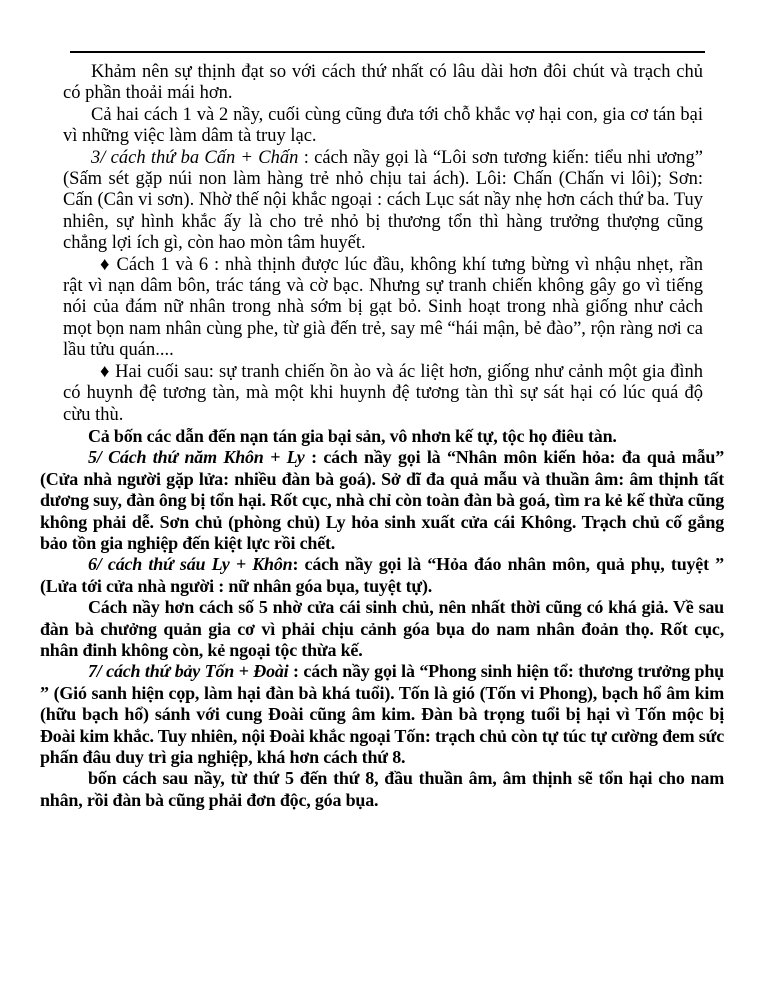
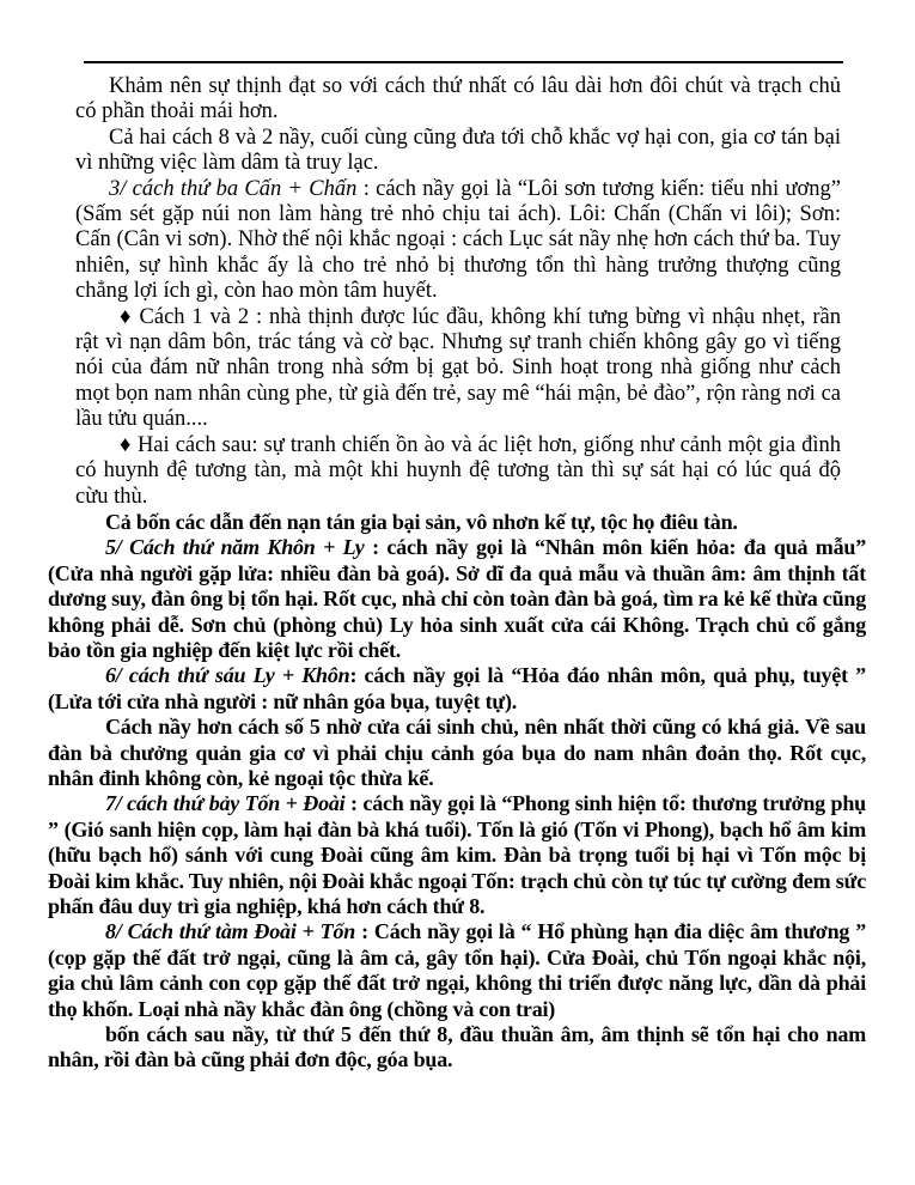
  Khảm nên sự thịnh đạt so với cách thứ nhất có lâu dài hơn đôi chút và trạch chủ có phần thoải mái hơn.
- Cả hai cách 1 và 2 nầy, cuối cùng cũng đưa tới chỗ khắc vợ hại con, gia cơ tán bại vì những việc làm dâm tà truy lạc.
+ Cả hai cách 8 và 2 nầy, cuối cùng cũng đưa tới chỗ khắc vợ hại con, gia cơ tán bại vì những việc làm dâm tà truy lạc.
  3/ cách thứ ba Cấn + Chấn : cách nầy gọi là “Lôi sơn tương kiến: tiểu nhi ương” (Sấm sét gặp núi non làm hàng trẻ nhỏ chịu tai ách). Lôi: Chấn (Chấn vi lôi); Sơn: Cấn (Cân vi sơn). Nhờ thế nội khắc ngoại : cách Lục sát nầy nhẹ hơn cách thứ ba. Tuy nhiên, sự hình khắc ấy là cho trẻ nhỏ bị thương tổn thì hàng trưởng thượng cũng chẳng lợi ích gì, còn hao mòn tâm huyết.
- ♦ Cách 1 và 6 : nhà thịnh được lúc đầu, không khí tưng bừng vì nhậu nhẹt, rần rật vì nạn dâm bôn, trác táng và cờ bạc. Nhưng sự tranh chiến không gây go vì tiếng nói của đám nữ nhân trong nhà sớm bị gạt bỏ. Sinh hoạt trong nhà giống như cảch mọt bọn nam nhân cùng phe, từ già đến trẻ, say mê “hái mận, bẻ đào”, rộn ràng nơi ca lầu tửu quán....
+ ♦ Cách 1 và 2 : nhà thịnh được lúc đầu, không khí tưng bừng vì nhậu nhẹt, rần rật vì nạn dâm bôn, trác táng và cờ bạc. Nhưng sự tranh chiến không gây go vì tiếng nói của đám nữ nhân trong nhà sớm bị gạt bỏ. Sinh hoạt trong nhà giống như cảch mọt bọn nam nhân cùng phe, từ già đến trẻ, say mê “hái mận, bẻ đào”, rộn ràng nơi ca lầu tửu quán....
- ♦ Hai cuối sau: sự tranh chiến ồn ào và ác liệt hơn, giống như cảnh một gia đình có huynh đệ tương tàn, mà một khi huynh đệ tương tàn thì sự sát hại có lúc quá độ cừu thù.
+ ♦ Hai cách sau: sự tranh chiến ồn ào và ác liệt hơn, giống như cảnh một gia đình có huynh đệ tương tàn, mà một khi huynh đệ tương tàn thì sự sát hại có lúc quá độ cừu thù.
  Cả bốn các dẫn đến nạn tán gia bại sản, vô nhơn kế tự, tộc họ điêu tàn.
  5/ Cách thứ năm Khôn + Ly : cách nầy gọi là “Nhân môn kiến hỏa: đa quả mẫu” (Cửa nhà người gặp lửa: nhiều đàn bà goá). Sở dĩ đa quả mẫu và thuần âm: âm thịnh tất dương suy, đàn ông bị tổn hại. Rốt cục, nhà chỉ còn toàn đàn bà goá, tìm ra kẻ kế thừa cũng không phải dễ. Sơn chủ (phòng chủ) Ly hỏa sinh xuất cửa cái Không. Trạch chủ cố gắng bảo tồn gia nghiệp đến kiệt lực rồi chết.
  6/ cách thứ sáu Ly + Khôn: cách nầy gọi là “Hỏa đáo nhân môn, quả phụ, tuyệt ” (Lửa tới cửa nhà người : nữ nhân góa bụa, tuyệt tự).
  Cách nầy hơn cách số 5 nhờ cửa cái sinh chủ, nên nhất thời cũng có khá giả. Về sau đàn bà chưởng quản gia cơ vì phải chịu cảnh góa bụa do nam nhân đoản thọ. Rốt cục, nhân đinh không còn, kẻ ngoại tộc thừa kế.
  7/ cách thứ bảy Tốn + Đoài : cách nầy gọi là “Phong sinh hiện tổ: thương trưởng phụ ” (Gió sanh hiện cọp, làm hại đàn bà khá tuổi). Tốn là gió (Tốn vi Phong), bạch hổ âm kim (hữu bạch hổ) sánh với cung Đoài cũng âm kim. Đàn bà trọng tuổi bị hại vì Tốn mộc bị Đoài kim khắc. Tuy nhiên, nội Đoài khắc ngoại Tốn: trạch chủ còn tự túc tự cường đem sức phấn đâu duy trì gia nghiệp, khá hơn cách thứ 8.
+ 8/ Cách thứ tàm Đoài + Tốn : Cách nầy gọi là “ Hổ phùng hạn đia diệc âm thương ” (cọp gặp thế đất trở ngại, cũng là âm cả, gây tổn hại). Cửa Đoài, chủ Tốn ngoại khắc nội, gia chủ lâm cảnh con cọp gặp thế đất trở ngại, không thi triển được năng lực, dần dà phải thọ khốn. Loại nhà nầy khắc đàn ông (chồng và con trai)
  bốn cách sau nầy, từ thứ 5 đến thứ 8, đầu thuần âm, âm thịnh sẽ tổn hại cho nam nhân, rồi đàn bà cũng phải đơn độc, góa bụa.
